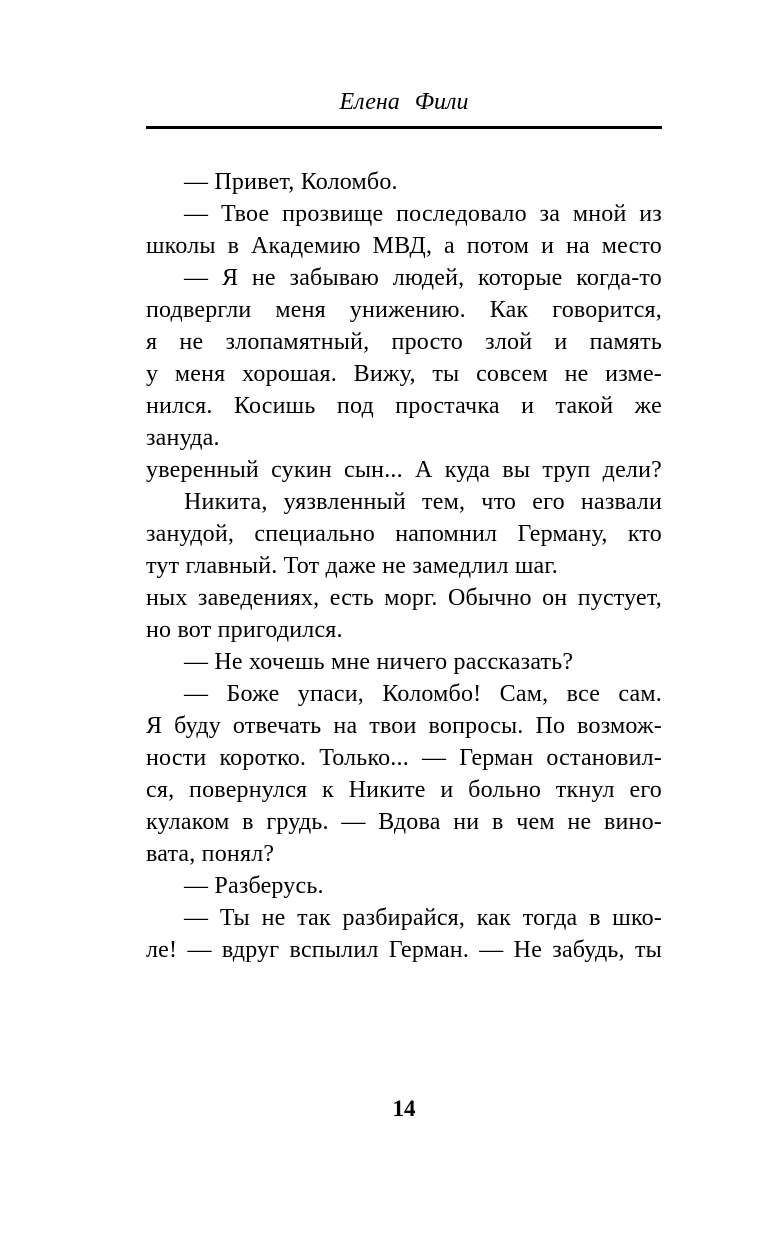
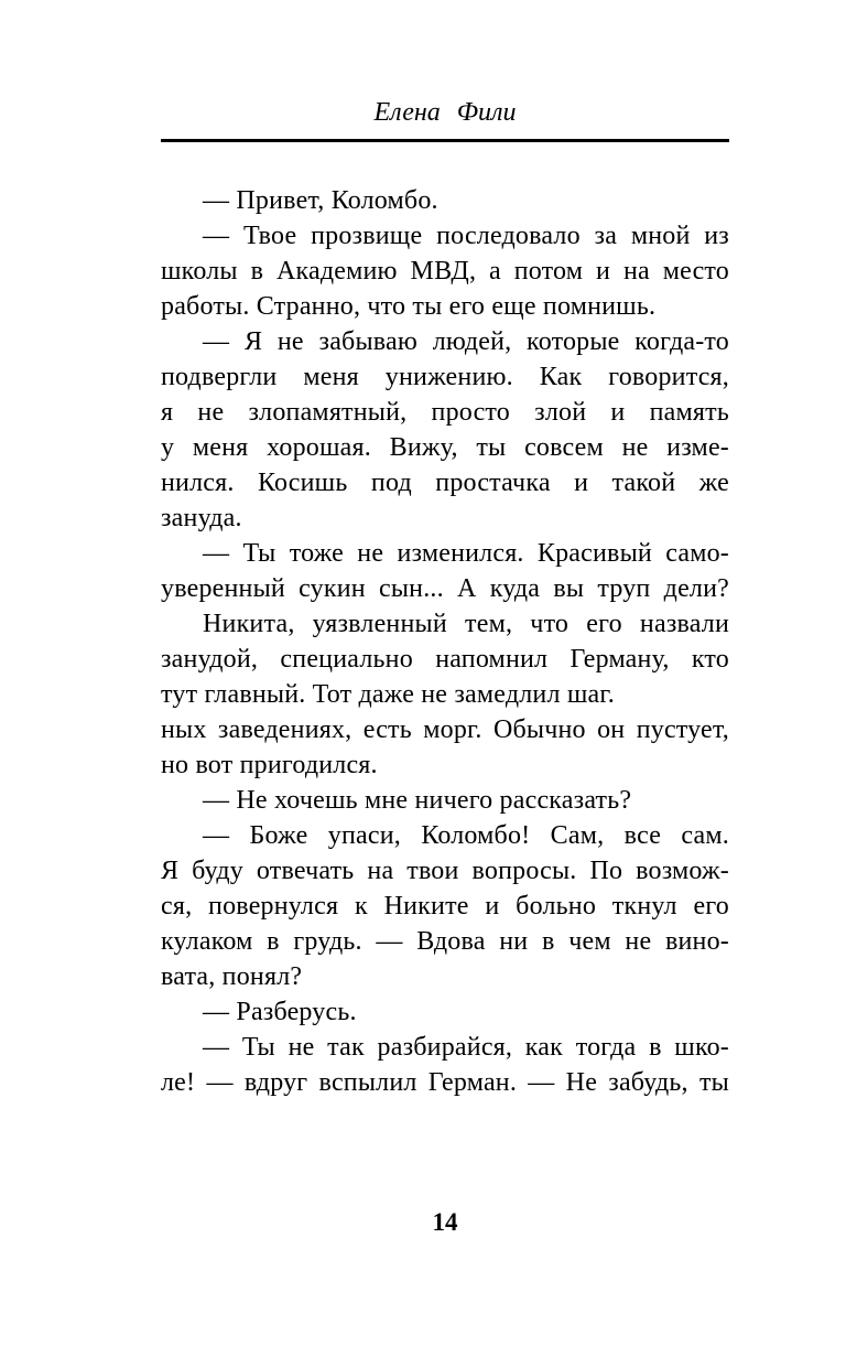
  Елена Фили
  — Привет, Коломбо.
  — Твое прозвище последовало за мной из
  школы в Академию МВД, а потом и на место
+ работы. Странно, что ты его еще помнишь.
  — Я не забываю людей, которые когда-то
  подвергли меня унижению. Как говорится,
  я не злопамятный, просто злой и память
  у меня хорошая. Вижу, ты совсем не изме-
  нился. Косишь под простачка и такой же
  зануда.
+ — Ты тоже не изменился. Красивый само-
  уверенный сукин сын... А куда вы труп дели?
  Никита, уязвленный тем, что его назвали
  занудой, специально напомнил Герману, кто
  тут главный. Тот даже не замедлил шаг.
  ных заведениях, есть морг. Обычно он пустует,
  но вот пригодился.
  — Не хочешь мне ничего рассказать?
  — Боже упаси, Коломбо! Сам, все сам.
  Я буду отвечать на твои вопросы. По возмож-
- ности коротко. Только... — Герман остановил-
  ся, повернулся к Никите и больно ткнул его
  кулаком в грудь. — Вдова ни в чем не вино-
  вата, понял?
  — Разберусь.
  — Ты не так разбирайся, как тогда в шко-
  ле! — вдруг вспылил Герман. — Не забудь, ты
  14
